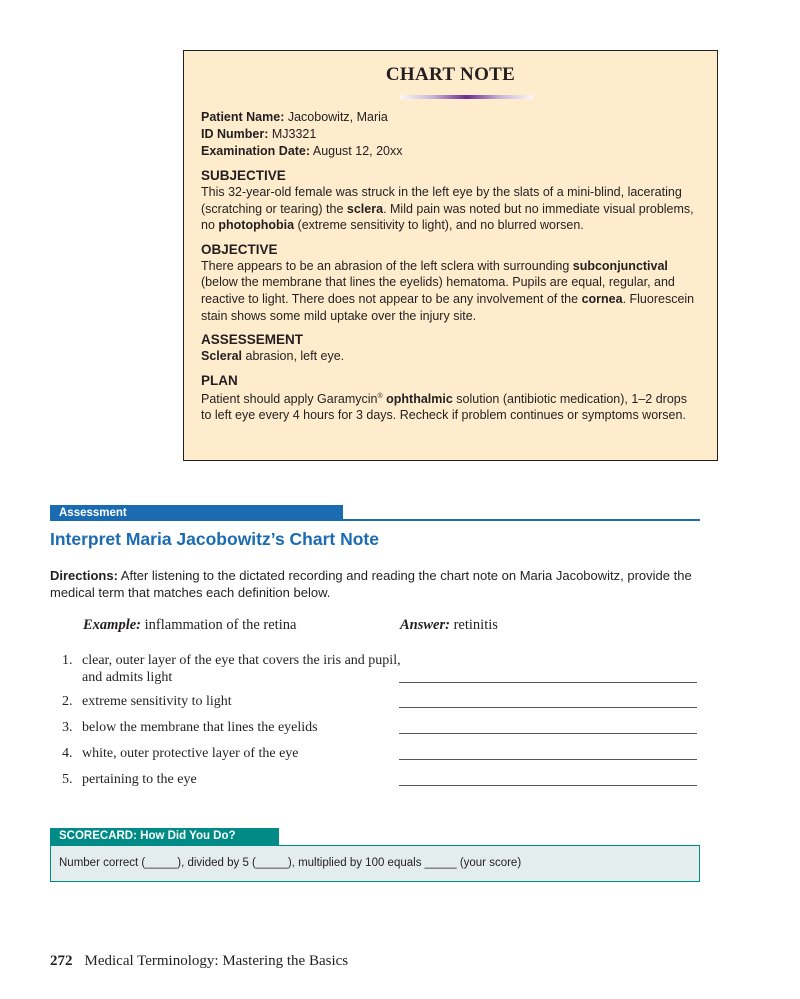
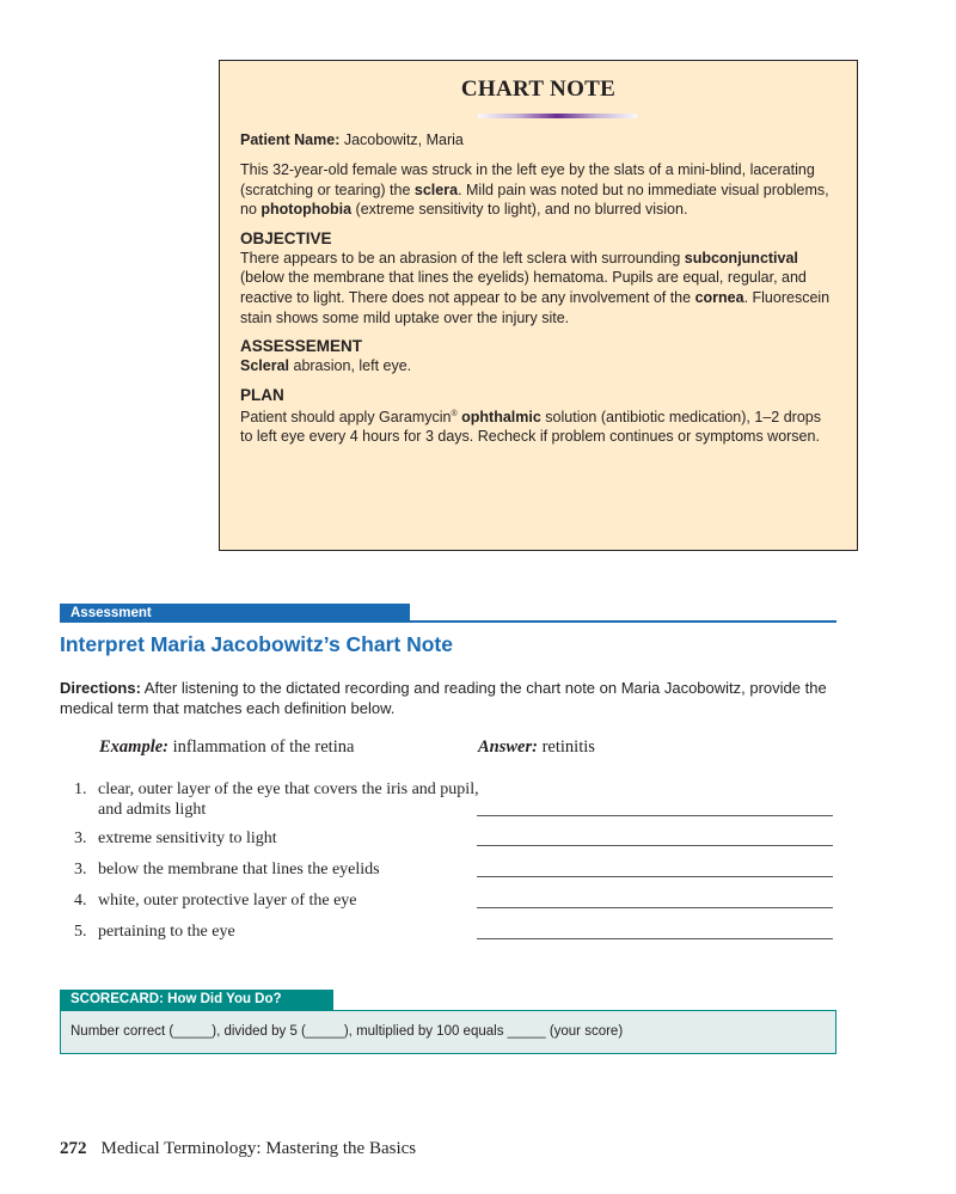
  CHART NOTE
  Patient Name: Jacobowitz, Maria
- ID Number: MJ3321
- Examination Date: August 12, 20xx
- SUBJECTIVE
- This 32-year-old female was struck in the left eye by the slats of a mini-blind, lacerating (scratching or tearing) the sclera. Mild pain was noted but no immediate visual problems, no photophobia (extreme sensitivity to light), and no blurred worsen.
+ This 32-year-old female was struck in the left eye by the slats of a mini-blind, lacerating (scratching or tearing) the sclera. Mild pain was noted but no immediate visual problems, no photophobia (extreme sensitivity to light), and no blurred vision.
  OBJECTIVE
  There appears to be an abrasion of the left sclera with surrounding subconjunctival (below the membrane that lines the eyelids) hematoma. Pupils are equal, regular, and reactive to light. There does not appear to be any involvement of the cornea. Fluorescein stain shows some mild uptake over the injury site.
  ASSESSEMENT
  Scleral abrasion, left eye.
  PLAN
  Patient should apply Garamycin ophthalmic solution (antibiotic medication), 1–2 drops to left eye every 4 hours for 3 days. Recheck if problem continues or symptoms worsen.
  Assessment
  Interpret Maria Jacobowitz’s Chart Note
  Directions: After listening to the dictated recording and reading the chart note on Maria Jacobowitz, provide the medical term that matches each definition below.
  Example: inflammation of the retina
  Answer: retinitis
  1. clear, outer layer of the eye that covers the iris and pupil, and admits light
- 2. extreme sensitivity to light
+ 3. extreme sensitivity to light
  3. below the membrane that lines the eyelids
  4. white, outer protective layer of the eye
  5. pertaining to the eye
  SCORECARD: How Did You Do?
  Number correct (_____), divided by 5 (_____), multiplied by 100 equals _____ (your score)
  272 Medical Terminology: Mastering the Basics
